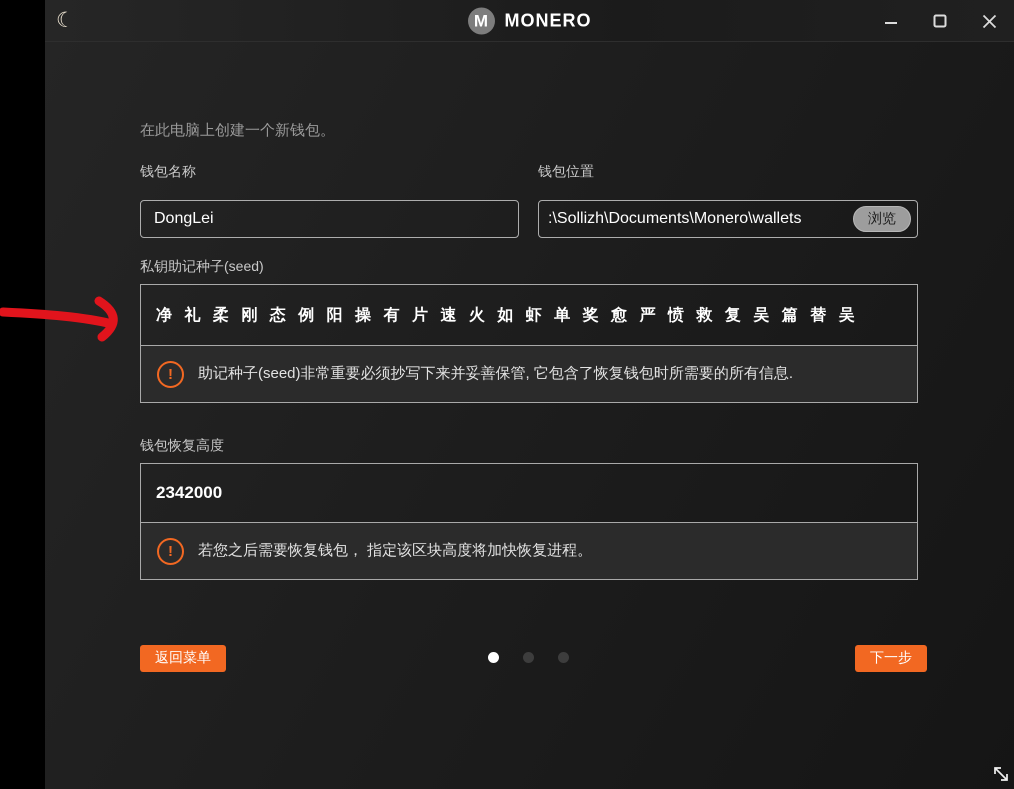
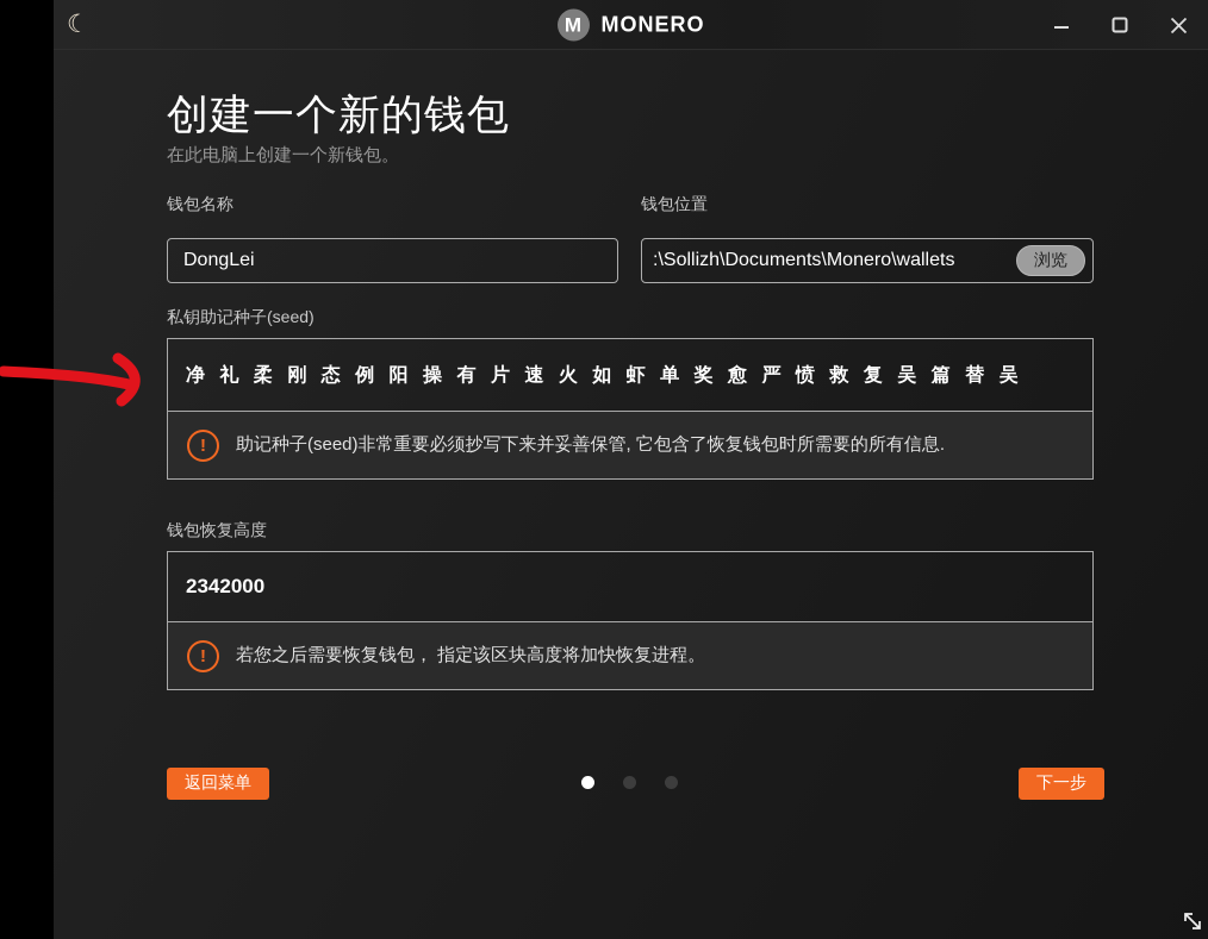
  ☾
  M
  MONERO
+ 创建一个新的钱包
  在此电脑上创建一个新钱包。
  钱包名称
  DongLei
  钱包位置
  :\Sollizh\Documents\Monero\wallets
  浏览
  私钥助记种子(seed)
  净 礼 柔 刚 态 例 阳 操 有 片 速 火 如 虾 单 奖 愈 严 愤 救 复 吴 篇 替 吴
  !
  助记种子(seed)非常重要必须抄写下来并妥善保管, 它包含了恢复钱包时所需要的所有信息.
  钱包恢复高度
  2342000
  !
  若您之后需要恢复钱包， 指定该区块高度将加快恢复进程。
  返回菜单
  下一步
